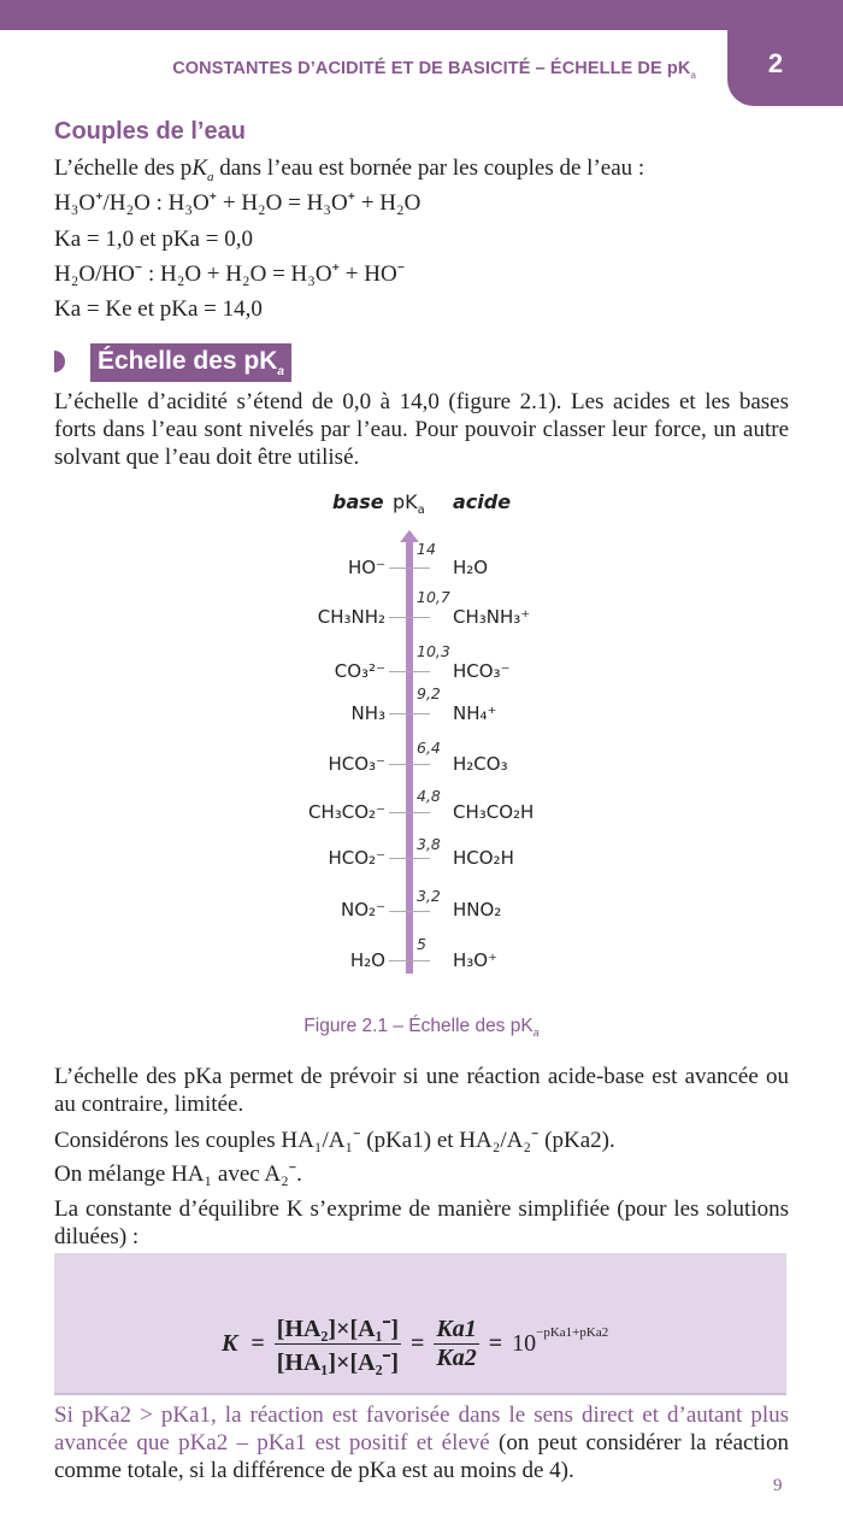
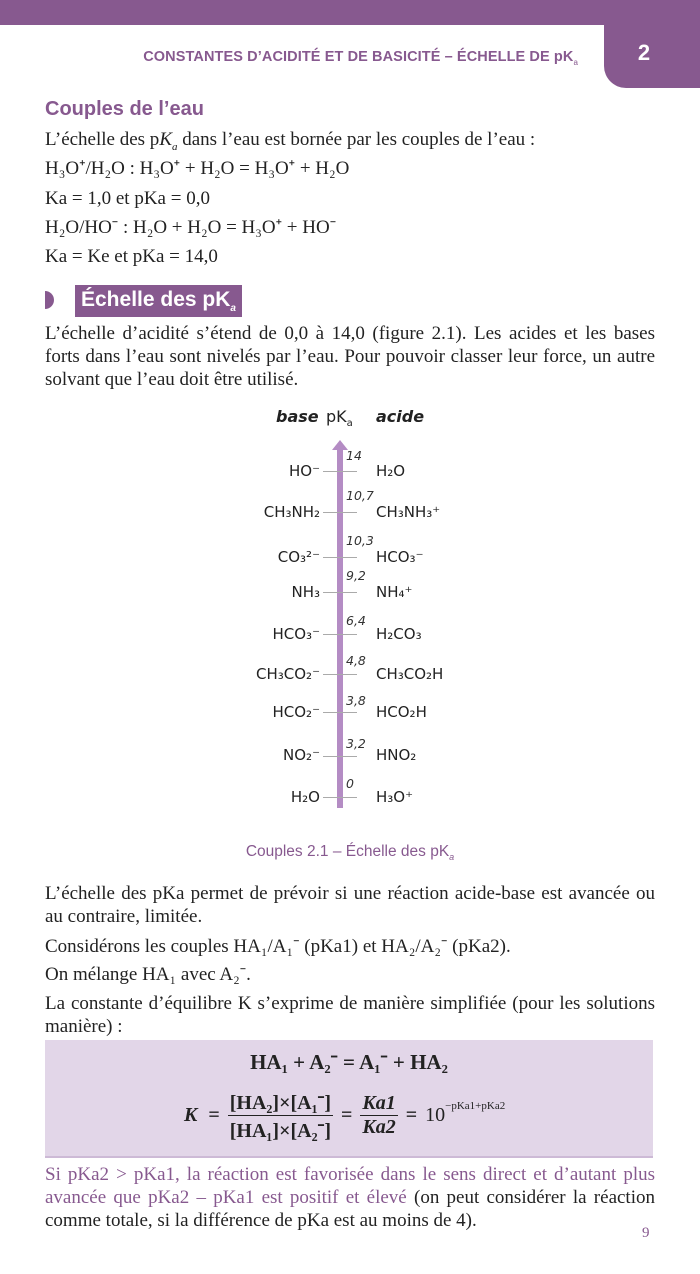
  2
  CONSTANTES D’ACIDITÉ ET DE BASICITÉ – ÉCHELLE DE pKa
  Couples de l’eau
  L’échelle des pKa dans l’eau est bornée par les couples de l’eau :
  H₃O⁺/H₂O : H₃O⁺ + H₂O = H₃O⁺ + H₂O
  Ka = 1,0 et pKa = 0,0
  H₂O/HO⁻ : H₂O + H₂O = H₃O⁺ + HO⁻
  Ka = Ke et pKa = 14,0
  Échelle des pKa
  L’échelle d’acidité s’étend de 0,0 à 14,0 (figure 2.1). Les acides et les bases forts dans l’eau sont nivelés par l’eau. Pour pouvoir classer leur force, un autre solvant que l’eau doit être utilisé.
  base
  pKa
  acide
  14
  HO⁻
  H₂O
  10,7
  CH₃NH₂
  CH₃NH₃⁺
  10,3
  CO₃²⁻
  HCO₃⁻
  9,2
  NH₃
  NH₄⁺
  6,4
  HCO₃⁻
  H₂CO₃
  4,8
  CH₃CO₂⁻
  CH₃CO₂H
  3,8
  HCO₂⁻
  HCO₂H
  3,2
  NO₂⁻
  HNO₂
- 5
+ 0
  H₂O
  H₃O⁺
- Figure 2.1 – Échelle des pKa
+ Couples 2.1 – Échelle des pKa
  L’échelle des pKa permet de prévoir si une réaction acide-base est avancée ou au contraire, limitée.
  Considérons les couples HA₁/A₁⁻ (pKa1) et HA₂/A₂⁻ (pKa2).
  On mélange HA₁ avec A₂⁻.
- La constante d’équilibre K s’exprime de manière simplifiée (pour les solutions diluées) :
+ La constante d’équilibre K s’exprime de manière simplifiée (pour les solutions manière) :
+ HA₁ + A₂⁻ = A₁⁻ + HA₂
  K =
  [HA₂]×[A₁⁻]
  [HA₁]×[A₂⁻]
  =
  Ka1
  Ka2
  = 10−pKa1+pKa2
  Si pKa2 > pKa1, la réaction est favorisée dans le sens direct et d’autant plus avancée que pKa2 – pKa1 est positif et élevé (on peut considérer la réaction comme totale, si la différence de pKa est au moins de 4).
  9
